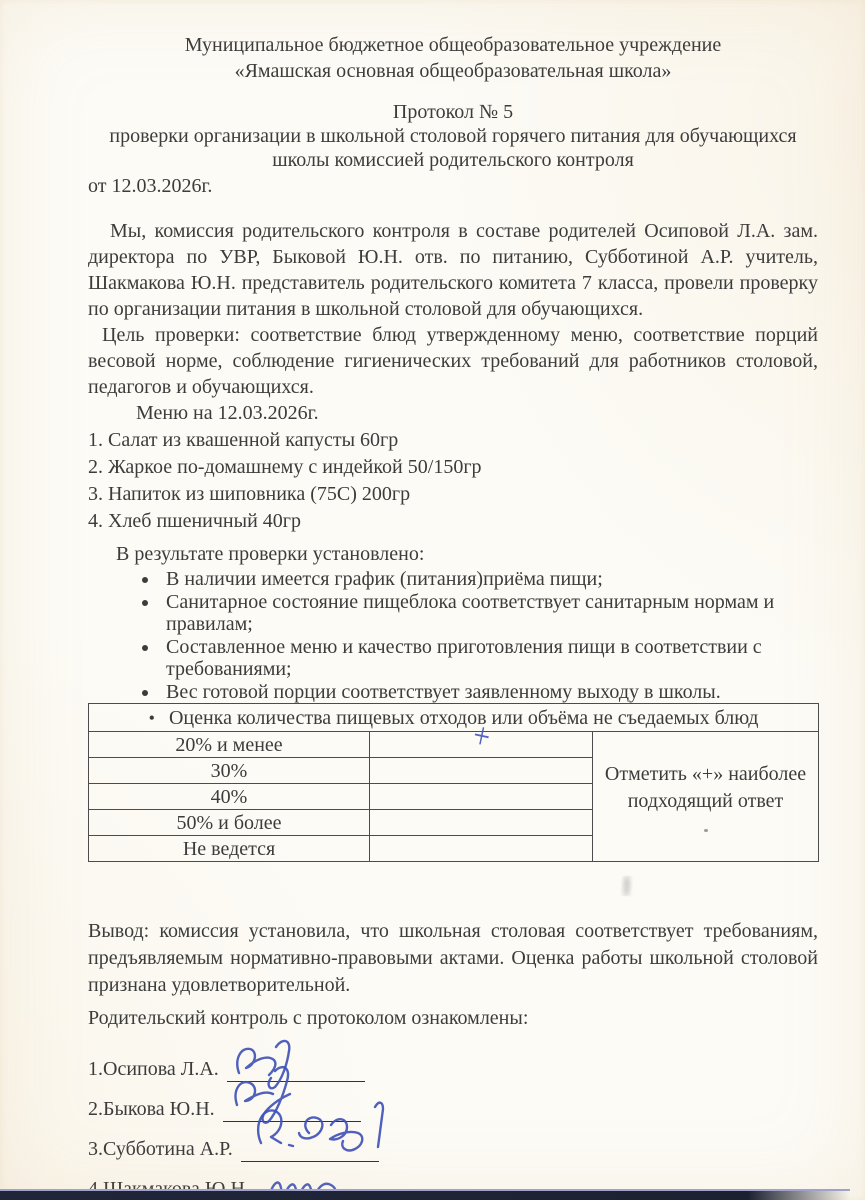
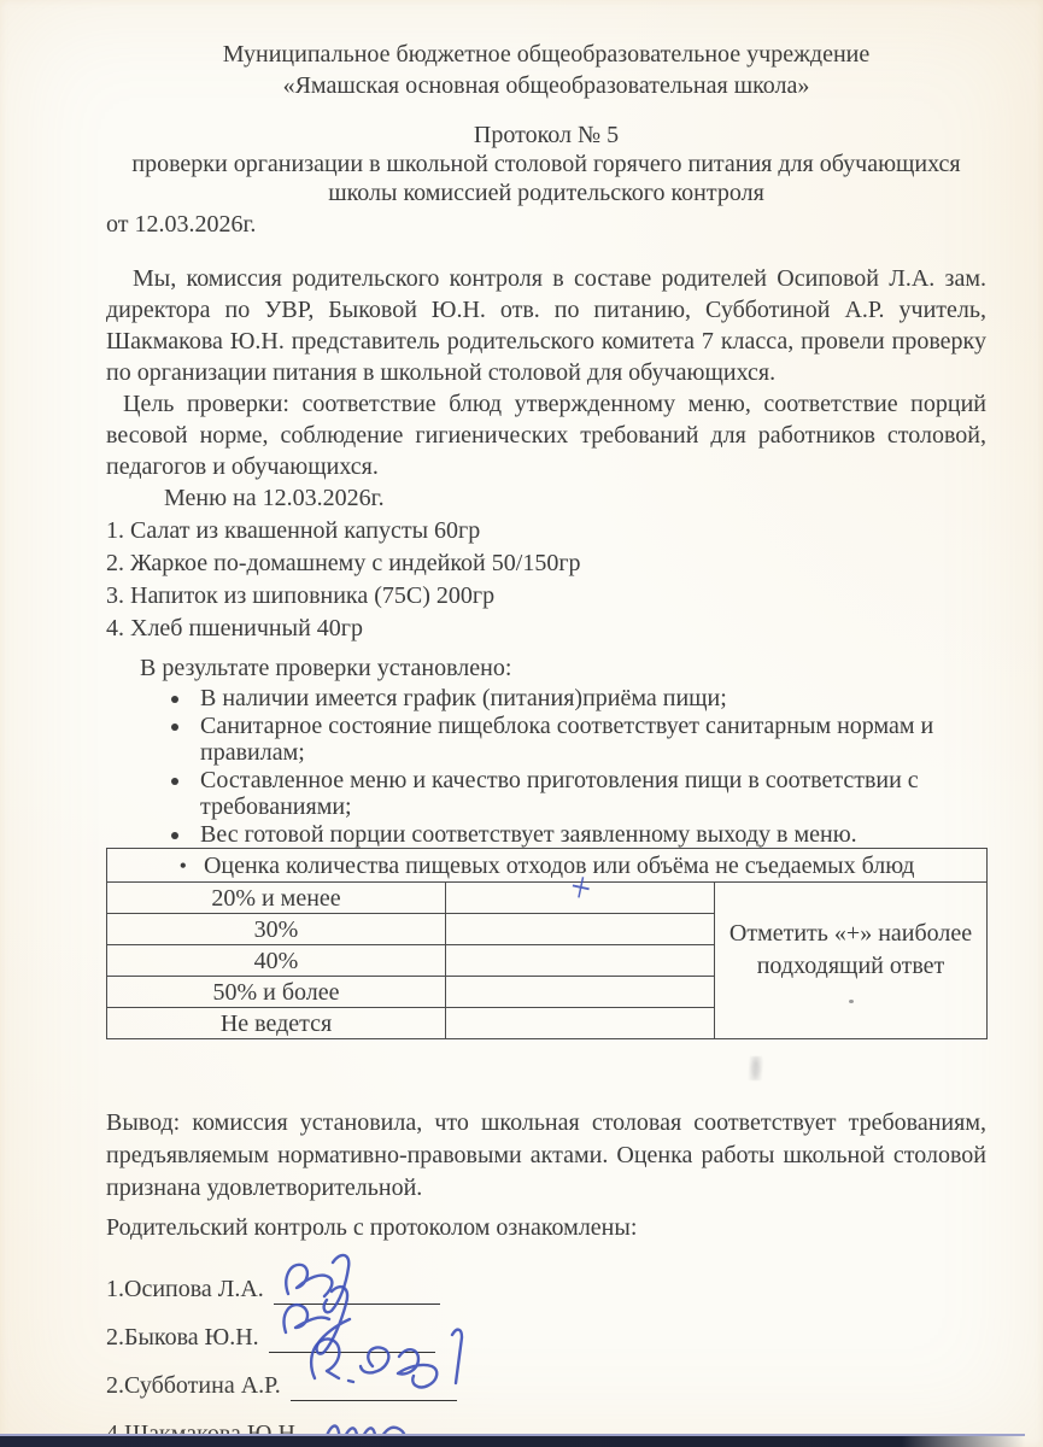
  Муниципальное бюджетное общеобразовательное учреждение
  «Ямашская основная общеобразовательная школа»
  Протокол № 5
  проверки организации в школьной столовой горячего питания для обучающихся
  школы комиссией родительского контроля
  от 12.03.2026г.
  Мы, комиссия родительского контроля в составе родителей Осиповой Л.А. зам. директора по УВР, Быковой Ю.Н. отв. по питанию, Субботиной А.Р. учитель, Шакмакова Ю.Н. представитель родительского комитета 7 класса, провели проверку по организации питания в школьной столовой для обучающихся.
  Цель проверки: соответствие блюд утвержденному меню, соответствие порций весовой норме, соблюдение гигиенических требований для работников столовой, педагогов и обучающихся.
  Меню на 12.03.2026г.
  1. Салат из квашенной капусты 60гр
  2. Жаркое по-домашнему с индейкой 50/150гр
  3. Напиток из шиповника (75С) 200гр
  4. Хлеб пшеничный 40гр
  В результате проверки установлено:
  В наличии имеется график (питания)приёма пищи;
  Санитарное состояние пищеблока соответствует санитарным нормам и правилам;
  Составленное меню и качество приготовления пищи в соответствии с требованиями;
- Вес готовой порции соответствует заявленному выходу в школы.
+ Вес готовой порции соответствует заявленному выходу в меню.
  • Оценка количества пищевых отходов или объёма не съедаемых блюд
  20% и менее		Отметить «+» наиболее подходящий ответ
  30%
  40%
  50% и более
  Не ведется
  Вывод: комиссия установила, что школьная столовая соответствует требованиям, предъявляемым нормативно-правовыми актами. Оценка работы школьной столовой признана удовлетворительной.
  Родительский контроль с протоколом ознакомлены:
  1.Осипова Л.А.
  2.Быкова Ю.Н.
- 3.Субботина А.Р.
+ 2.Субботина А.Р.
